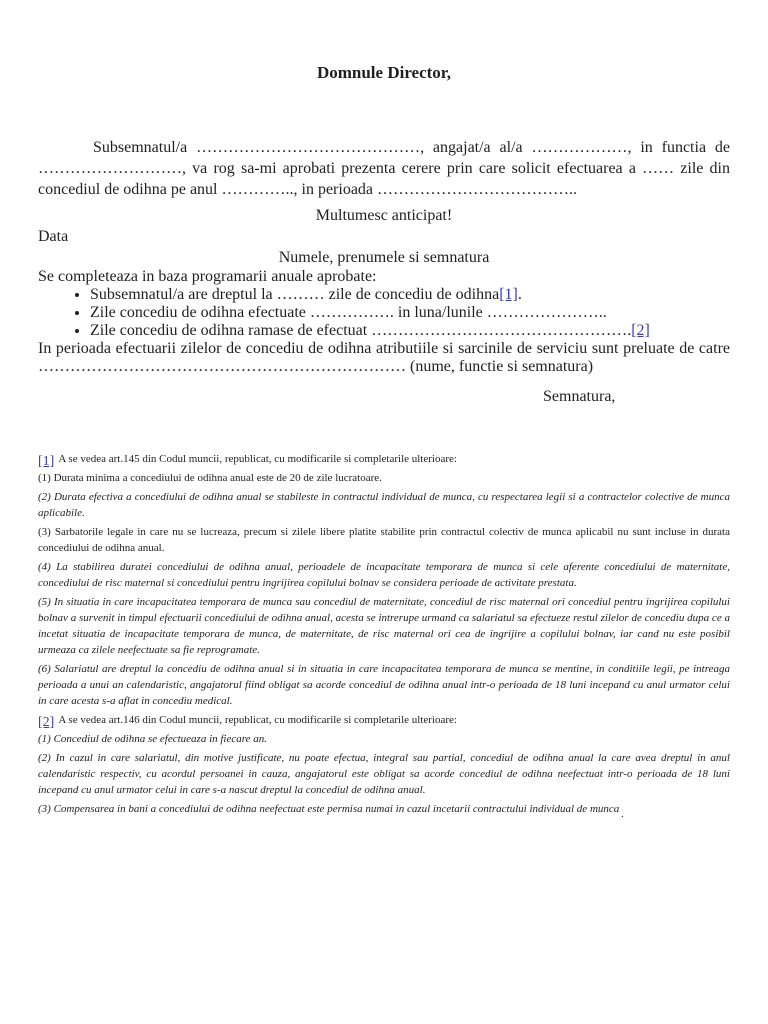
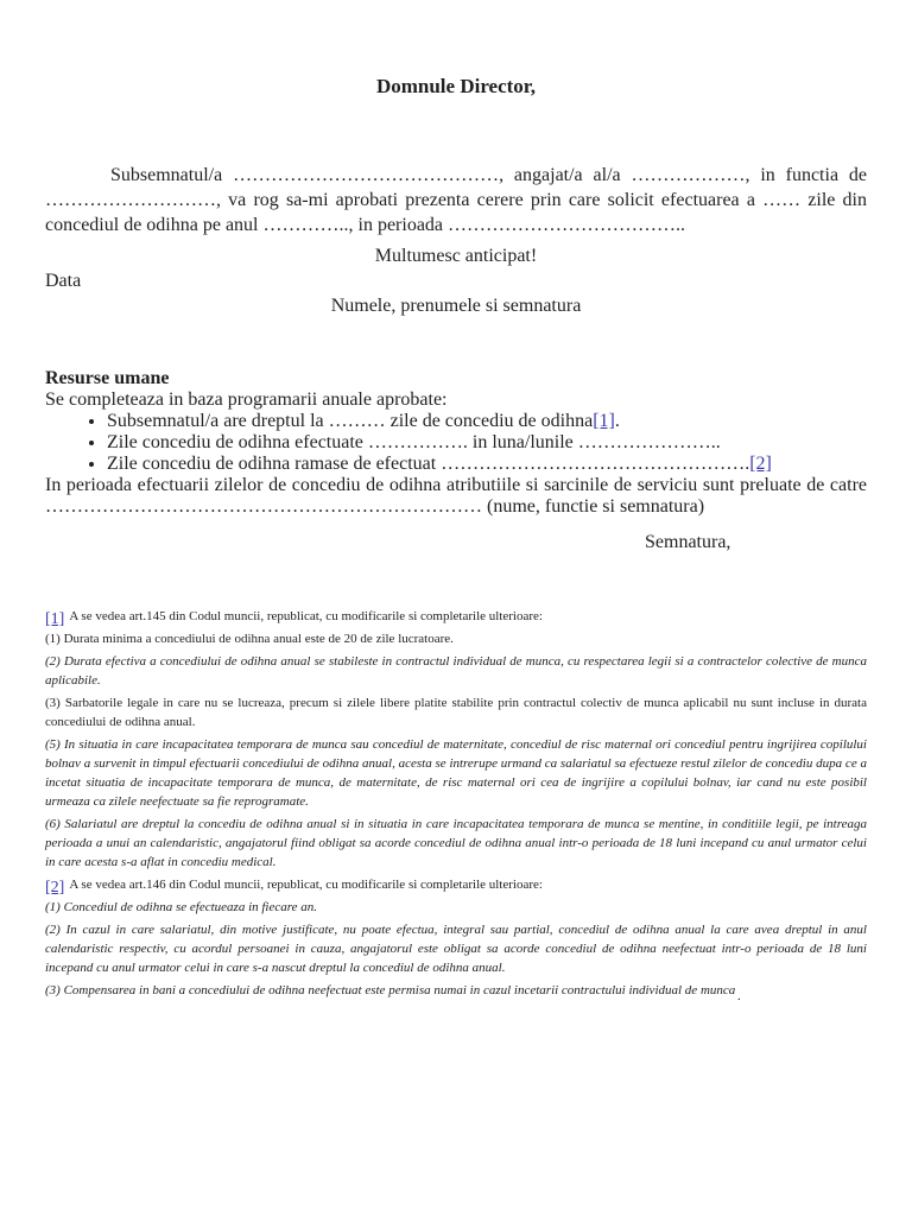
  Domnule Director,
  Subsemnatul/a ……………………………………, angajat/a al/a ………………, in functia de ………………………, va rog sa-mi aprobati prezenta cerere prin care solicit efectuarea a …… zile din concediul de odihna pe anul ………….., in perioada ………………………………..
  Multumesc anticipat!
  Data
  Numele, prenumele si semnatura
+ Resurse umane
  Se completeaza in baza programarii anuale aprobate:
  Subsemnatul/a are dreptul la ……… zile de concediu de odihna[1].
  Zile concediu de odihna efectuate ……………. in luna/lunile …………………..
  Zile concediu de odihna ramase de efectuat ………………………………………….[2]
  In perioada efectuarii zilelor de concediu de odihna atributiile si sarcinile de serviciu sunt preluate de catre …………………………………………………………… (nume, functie si semnatura)
  Semnatura,
  [1] A se vedea art.145 din Codul muncii, republicat, cu modificarile si completarile ulterioare:
  (1) Durata minima a concediului de odihna anual este de 20 de zile lucratoare.
  (2) Durata efectiva a concediului de odihna anual se stabileste in contractul individual de munca, cu respectarea legii si a contractelor colective de munca aplicabile.
  (3) Sarbatorile legale in care nu se lucreaza, precum si zilele libere platite stabilite prin contractul colectiv de munca aplicabil nu sunt incluse in durata concediului de odihna anual.
- (4) La stabilirea duratei concediului de odihna anual, perioadele de incapacitate temporara de munca si cele aferente concediului de maternitate, concediului de risc maternal si concediului pentru ingrijirea copilului bolnav se considera perioade de activitate prestata.
  (5) In situatia in care incapacitatea temporara de munca sau concediul de maternitate, concediul de risc maternal ori concediul pentru ingrijirea copilului bolnav a survenit in timpul efectuarii concediului de odihna anual, acesta se intrerupe urmand ca salariatul sa efectueze restul zilelor de concediu dupa ce a incetat situatia de incapacitate temporara de munca, de maternitate, de risc maternal ori cea de ingrijire a copilului bolnav, iar cand nu este posibil urmeaza ca zilele neefectuate sa fie reprogramate.
  (6) Salariatul are dreptul la concediu de odihna anual si in situatia in care incapacitatea temporara de munca se mentine, in conditiile legii, pe intreaga perioada a unui an calendaristic, angajatorul fiind obligat sa acorde concediul de odihna anual intr-o perioada de 18 luni incepand cu anul urmator celui in care acesta s-a aflat in concediu medical.
  [2] A se vedea art.146 din Codul muncii, republicat, cu modificarile si completarile ulterioare:
  (1) Concediul de odihna se efectueaza in fiecare an.
  (2) In cazul in care salariatul, din motive justificate, nu poate efectua, integral sau partial, concediul de odihna anual la care avea dreptul in anul calendaristic respectiv, cu acordul persoanei in cauza, angajatorul este obligat sa acorde concediul de odihna neefectuat intr-o perioada de 18 luni incepand cu anul urmator celui in care s-a nascut dreptul la concediul de odihna anual.
  (3) Compensarea in bani a concediului de odihna neefectuat este permisa numai in cazul incetarii contractului individual de munca .
